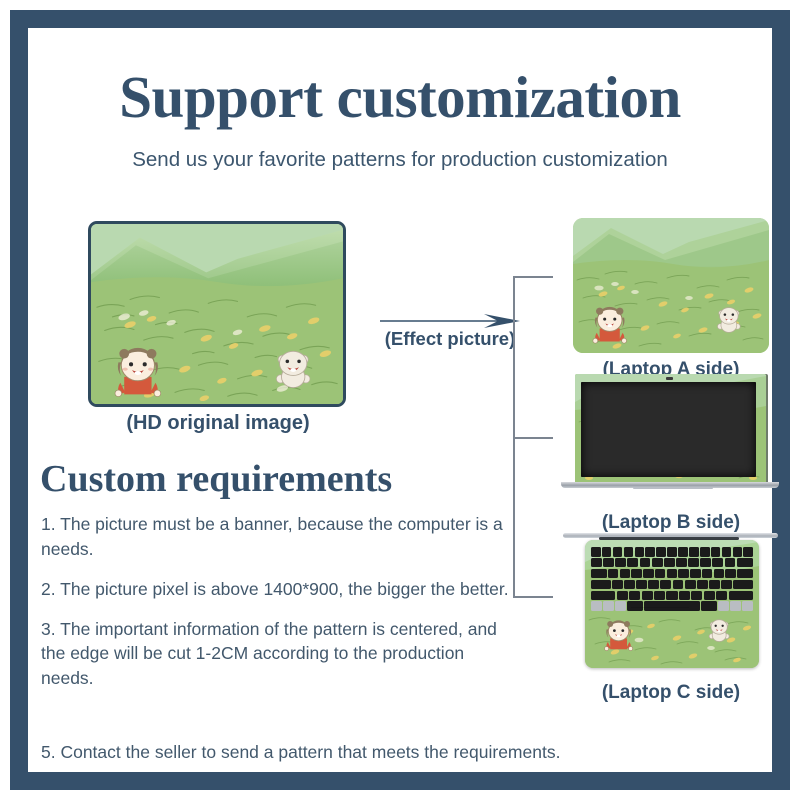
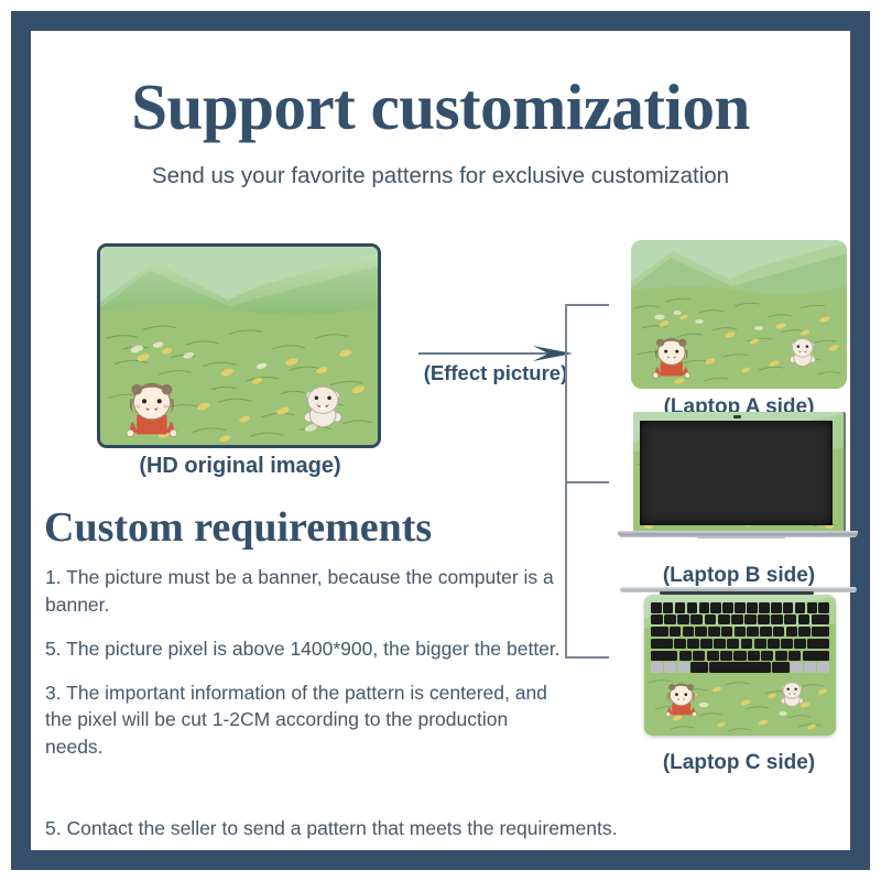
  Support customization
- Send us your favorite patterns for production customization
+ Send us your favorite patterns for exclusive customization
  (HD original image)
  (Effect picture)
  (Laptop A side)
  (Laptop B side)
  (Laptop C side)
  Custom requirements
- 1. The picture must be a banner, because the computer is a needs.
+ 1. The picture must be a banner, because the computer is a banner.
- 2. The picture pixel is above 1400*900, the bigger the better.
+ 5. The picture pixel is above 1400*900, the bigger the better.
- 3. The important information of the pattern is centered, and the edge will be cut 1-2CM according to the production needs.
+ 3. The important information of the pattern is centered, and the pixel will be cut 1-2CM according to the production needs.
  5. Contact the seller to send a pattern that meets the requirements.
